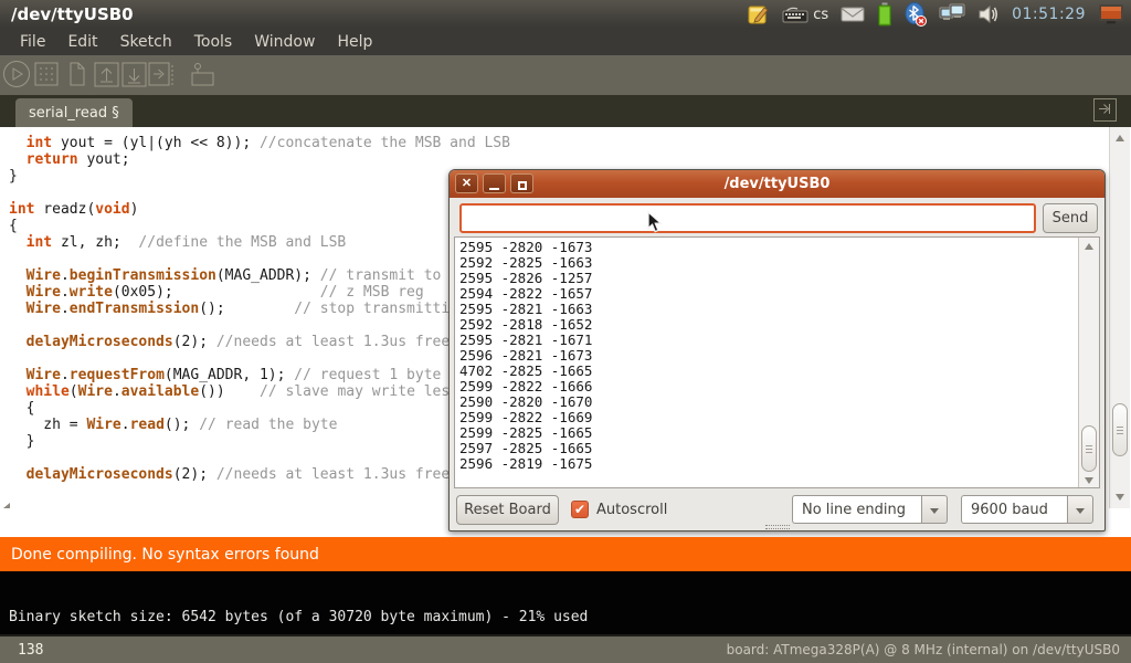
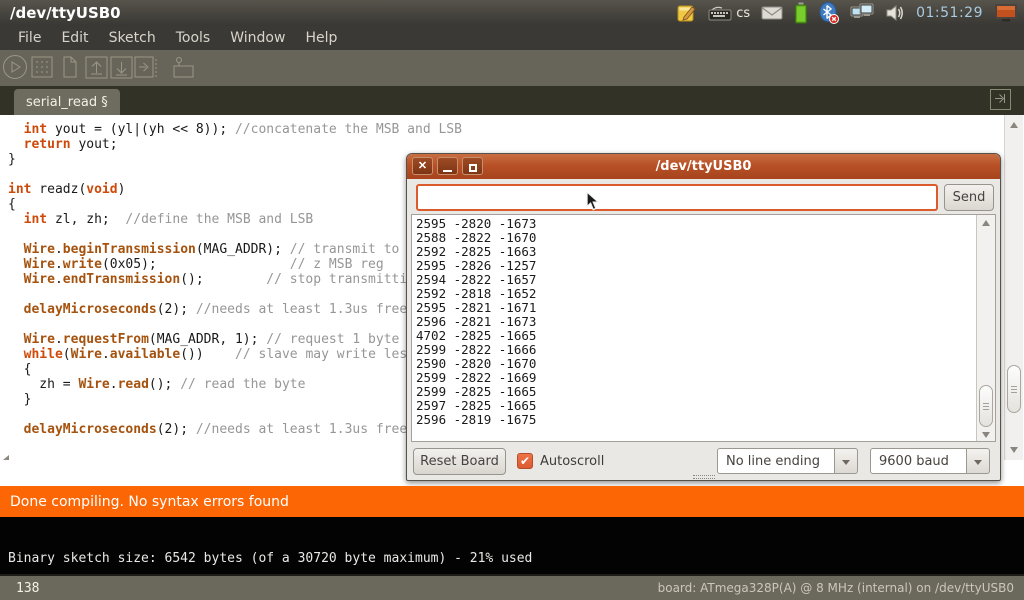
  /dev/ttyUSB0
  cs
  01:51:29
  File
  Edit
  Sketch
  Tools
  Window
  Help
  serial_read §
  int yout = (yl|(yh << 8)); //concatenate the MSB and LSB
  return yout;
  }
  int readz(void)
  {
  int zl, zh; //define the MSB and LSB
  Wire.beginTransmission(MAG_ADDR); // transmit to
  Wire.write(0x05); // z MSB reg
  Wire.endTransmission(); // stop transmitti
  delayMicroseconds(2); //needs at least 1.3us free
  Wire.requestFrom(MAG_ADDR, 1); // request 1 byte
  while(Wire.available()) // slave may write les
  {
  zh = Wire.read(); // read the byte
  }
  delayMicroseconds(2); //needs at least 1.3us free
  ✕
  /dev/ttyUSB0
  Send
  2595 -2820 -1673
+ 2588 -2822 -1670
  2592 -2825 -1663
  2595 -2826 -1257
  2594 -2822 -1657
- 2595 -2821 -1663
  2592 -2818 -1652
  2595 -2821 -1671
  2596 -2821 -1673
  4702 -2825 -1665
  2599 -2822 -1666
  2590 -2820 -1670
  2599 -2822 -1669
  2599 -2825 -1665
  2597 -2825 -1665
  2596 -2819 -1675
  Reset Board
  ✔
  Autoscroll
  No line ending
  9600 baud
  Done compiling. No syntax errors found
  Binary sketch size: 6542 bytes (of a 30720 byte maximum) - 21% used
  138
  board: ATmega328P(A) @ 8 MHz (internal) on /dev/ttyUSB0
